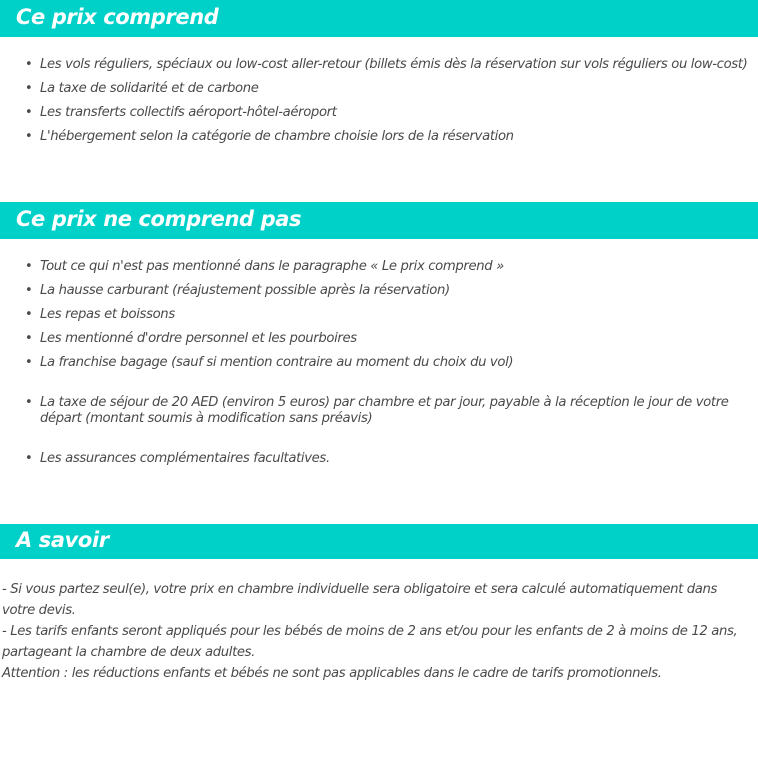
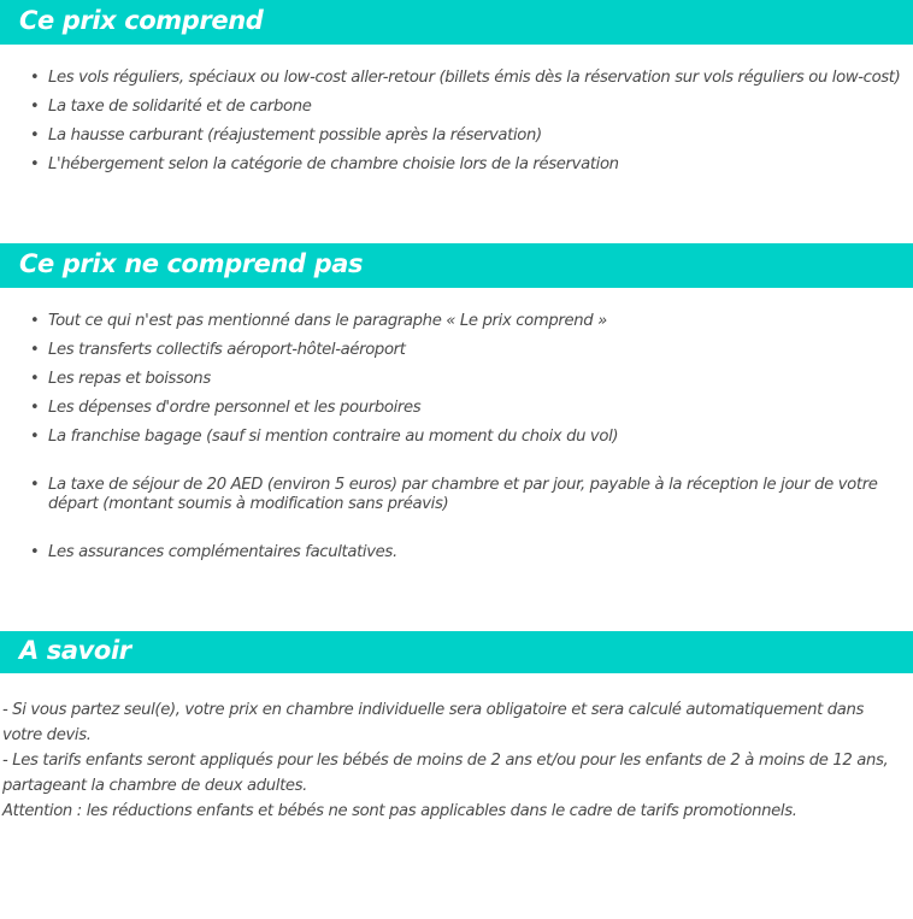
  Ce prix comprend
  Les vols réguliers, spéciaux ou low-cost aller-retour (billets émis dès la réservation sur vols réguliers ou low-cost)
  La taxe de solidarité et de carbone
- Les transferts collectifs aéroport-hôtel-aéroport
+ La hausse carburant (réajustement possible après la réservation)
  L'hébergement selon la catégorie de chambre choisie lors de la réservation
  Ce prix ne comprend pas
  Tout ce qui n'est pas mentionné dans le paragraphe « Le prix comprend »
- La hausse carburant (réajustement possible après la réservation)
+ Les transferts collectifs aéroport-hôtel-aéroport
  Les repas et boissons
- Les mentionné d'ordre personnel et les pourboires
+ Les dépenses d'ordre personnel et les pourboires
  La franchise bagage (sauf si mention contraire au moment du choix du vol)
  La taxe de séjour de 20 AED (environ 5 euros) par chambre et par jour, payable à la réception le jour de votre départ (montant soumis à modification sans préavis)
  Les assurances complémentaires facultatives.
  A savoir
  - Si vous partez seul(e), votre prix en chambre individuelle sera obligatoire et sera calculé automatiquement dans votre devis.
  - Les tarifs enfants seront appliqués pour les bébés de moins de 2 ans et/ou pour les enfants de 2 à moins de 12 ans, partageant la chambre de deux adultes.
  Attention : les réductions enfants et bébés ne sont pas applicables dans le cadre de tarifs promotionnels.
